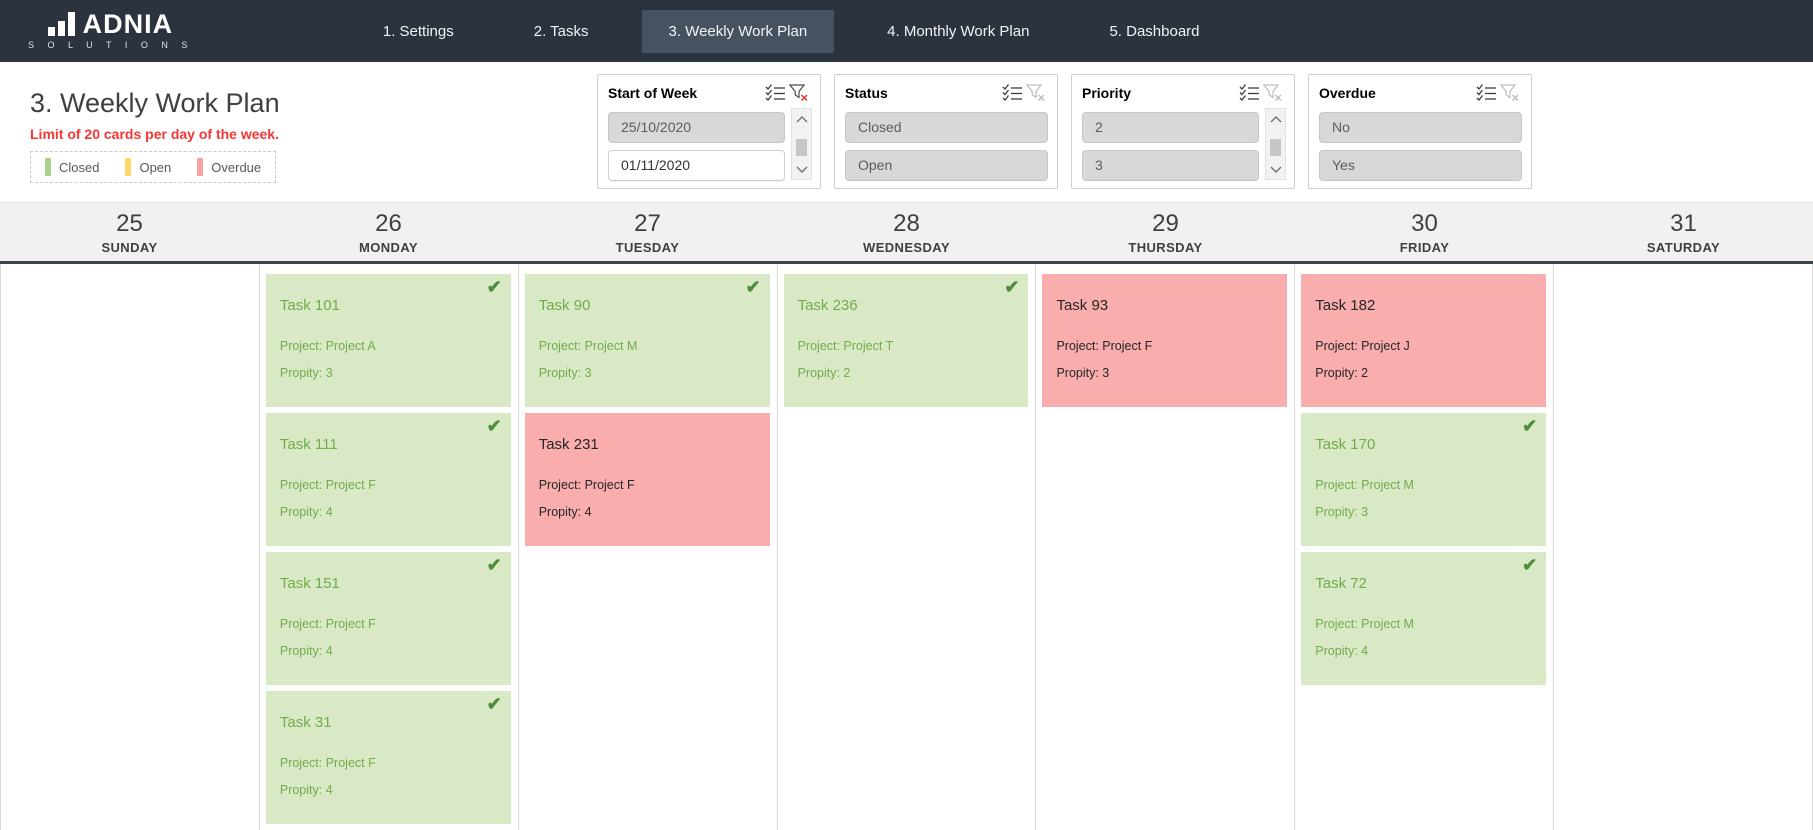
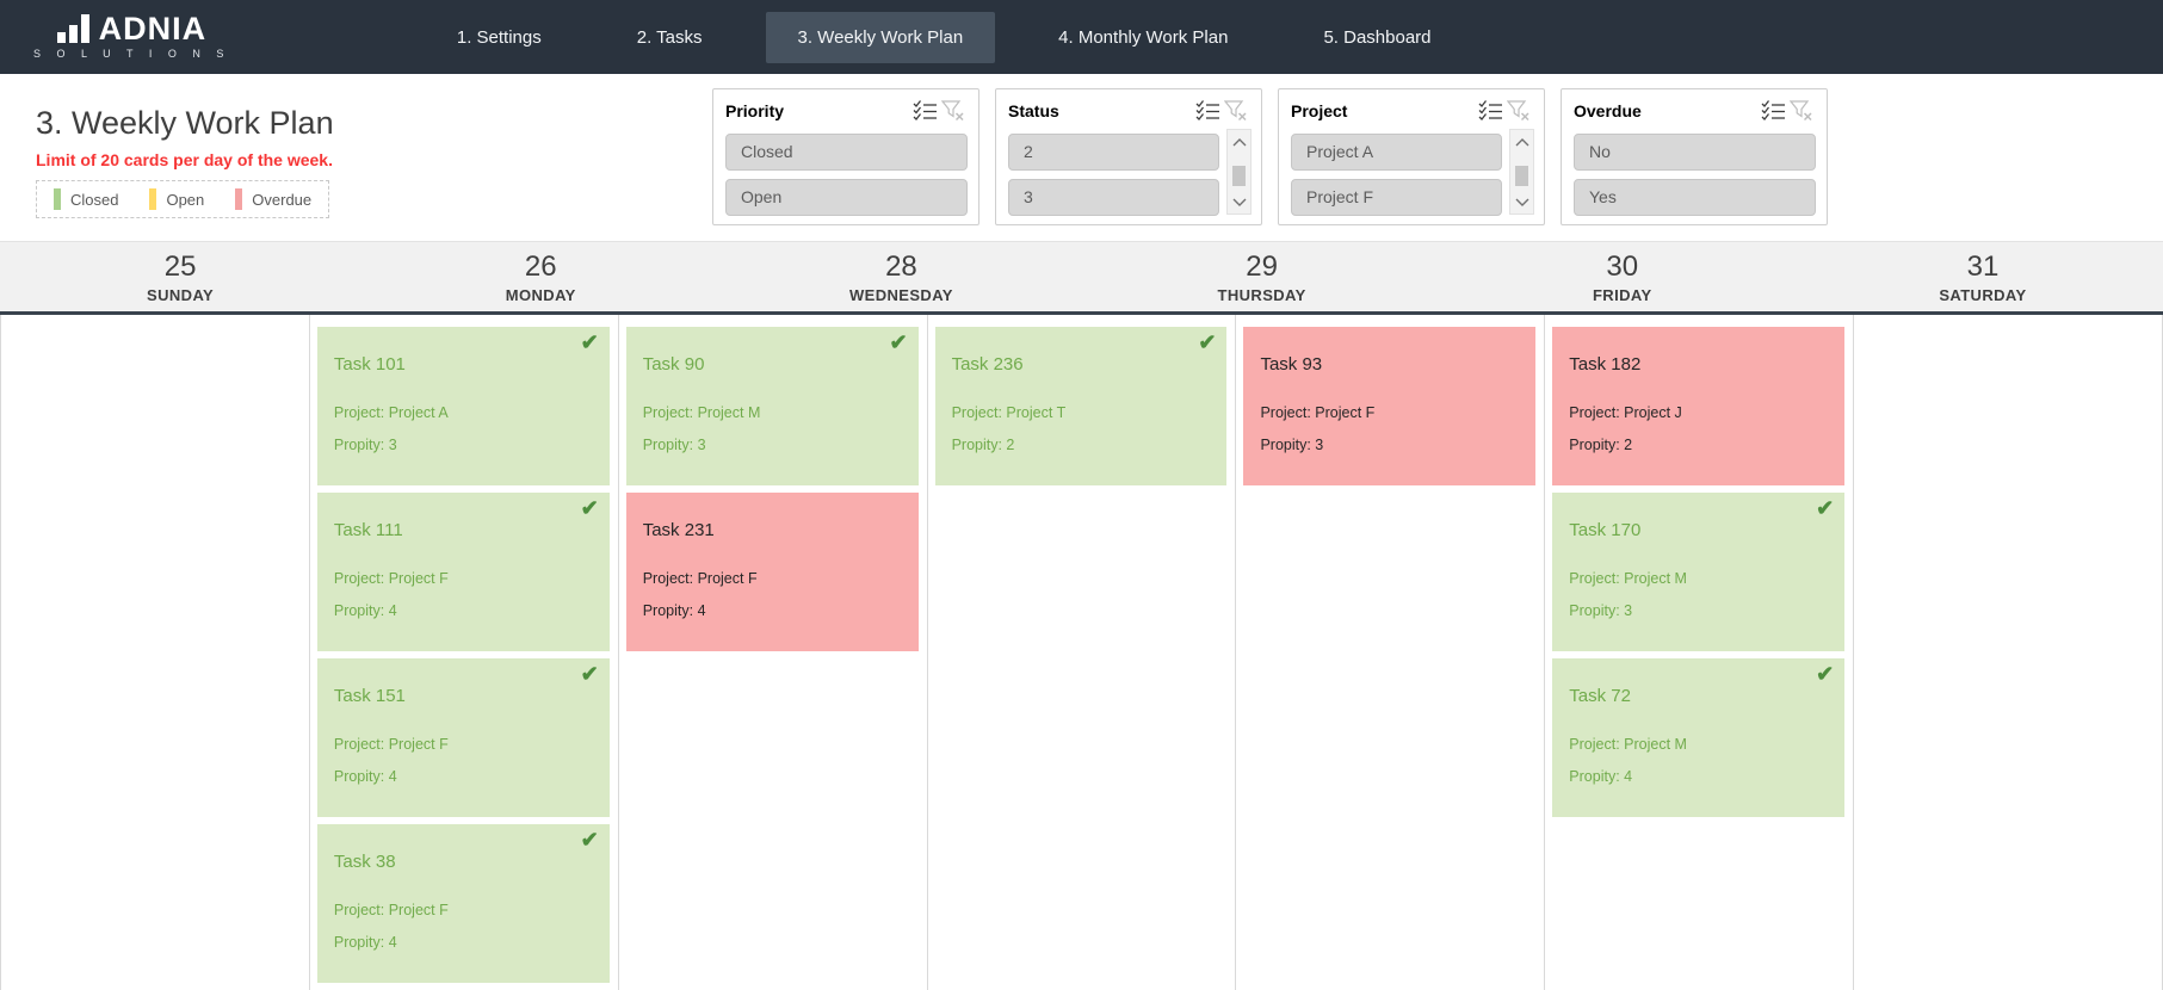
  ADNIA
  S O L U T I O N S
  1. Settings
  2. Tasks
  3. Weekly Work Plan
  4. Monthly Work Plan
  5. Dashboard
  3. Weekly Work Plan
  Limit of 20 cards per day of the week.
  Closed
  Open
  Overdue
- Start of Week
- 25/10/2020
- 01/11/2020
- Status
+ Priority
  Closed
  Open
- Priority
+ Status
  2
  3
+ Project
+ Project A
+ Project F
  Overdue
  No
  Yes
  25
  SUNDAY
  26
  MONDAY
- 27
- TUESDAY
  28
  WEDNESDAY
  29
  THURSDAY
  30
  FRIDAY
  31
  SATURDAY
  ✔
  Task 101
  Project: Project A
  Propity: 3
  ✔
  Task 111
  Project: Project F
  Propity: 4
  ✔
  Task 151
  Project: Project F
  Propity: 4
  ✔
- Task 31
+ Task 38
  Project: Project F
  Propity: 4
  ✔
  Task 90
  Project: Project M
  Propity: 3
  Task 231
  Project: Project F
  Propity: 4
  ✔
  Task 236
  Project: Project T
  Propity: 2
  Task 93
  Project: Project F
  Propity: 3
  Task 182
  Project: Project J
  Propity: 2
  ✔
  Task 170
  Project: Project M
  Propity: 3
  ✔
  Task 72
  Project: Project M
  Propity: 4
